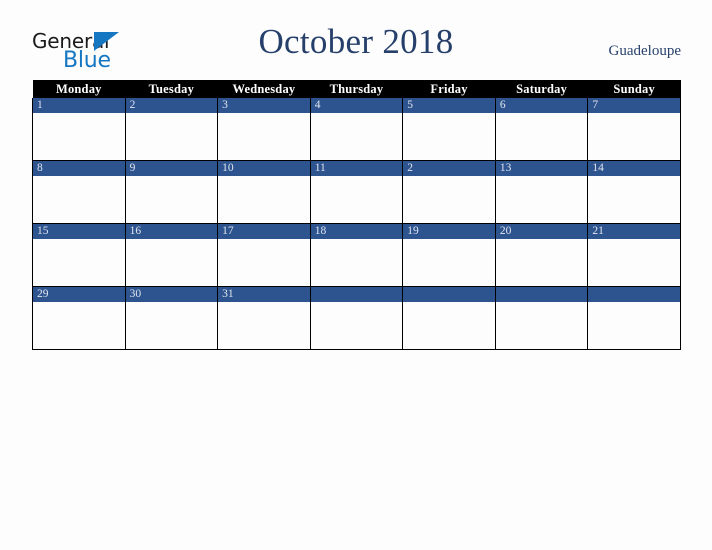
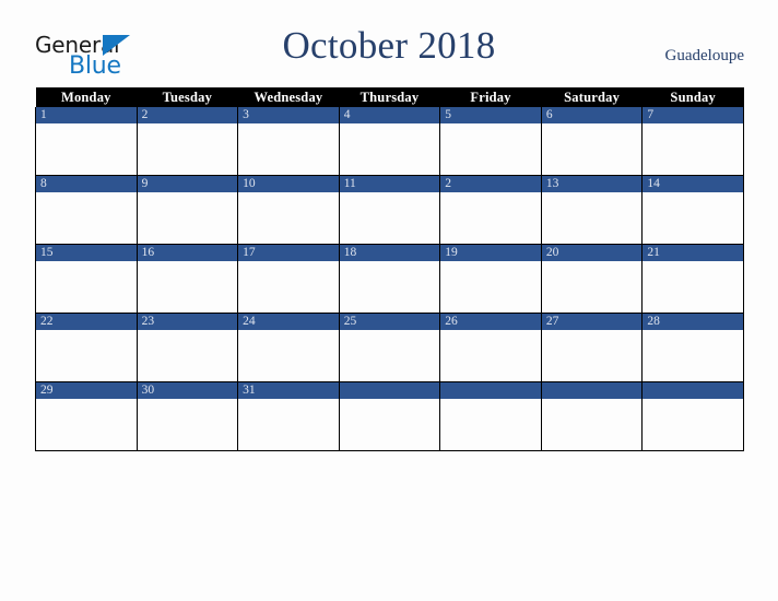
  General
  Blue
  October 2018
  Guadeloupe
  Monday	Tuesday	Wednesday	Thursday	Friday	Saturday	Sunday
  1	2	3	4	5	6	7
  8	9	10	11	2	13	14
  15	16	17	18	19	20	21
+ 22	23	24	25	26	27	28
  29	30	31
